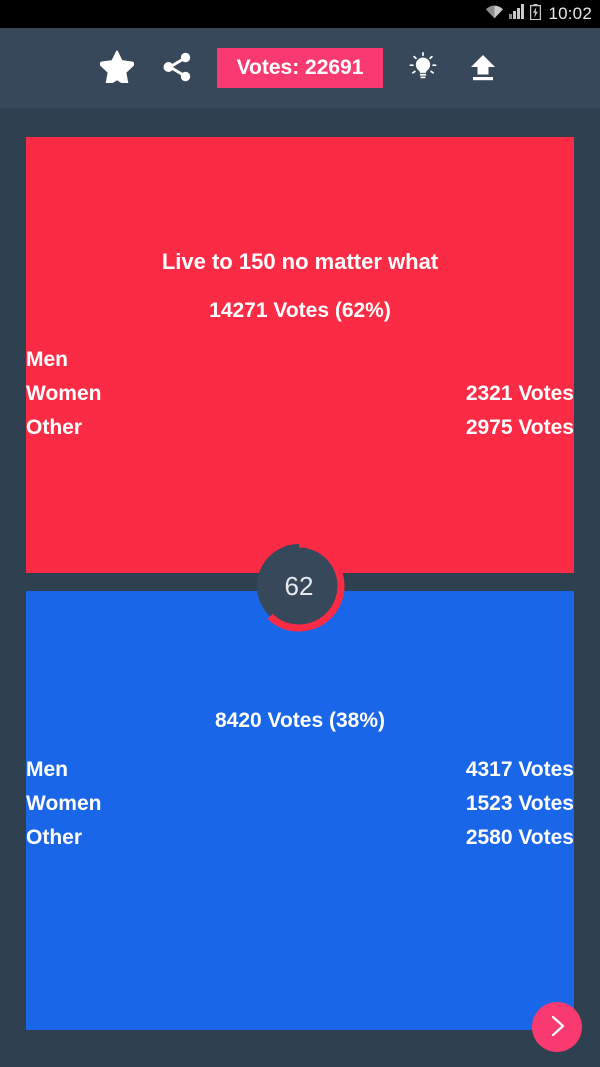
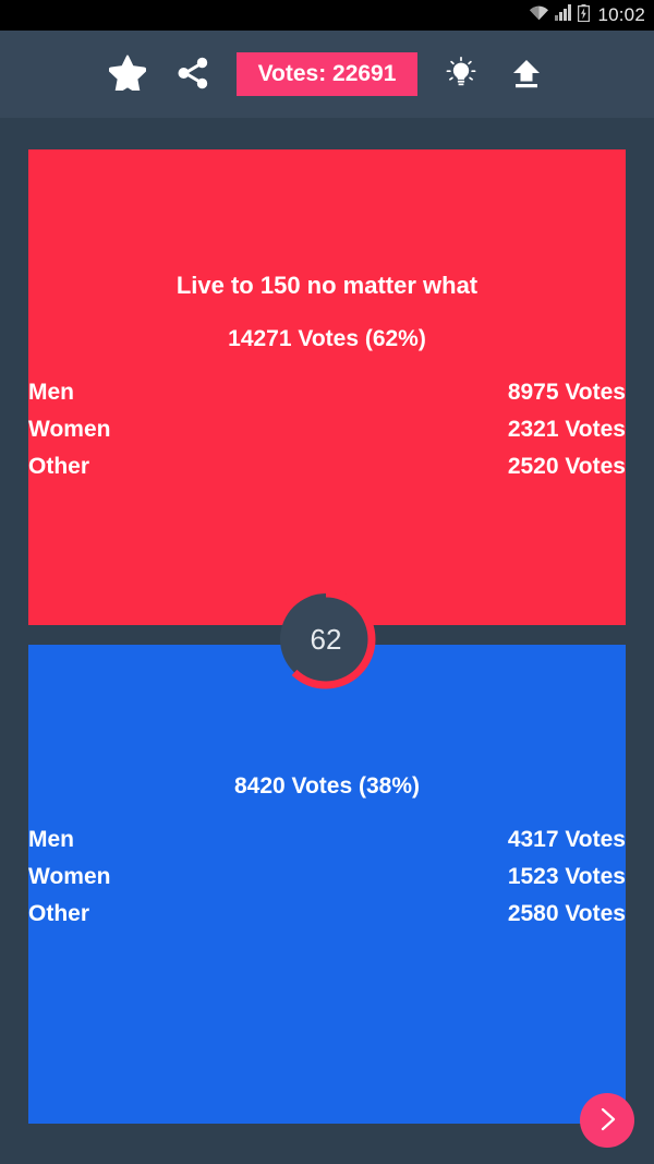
  10:02
  Votes: 22691
  Live to 150 no matter what
  14271 Votes (62%)
  Men
+ 8975 Votes
  Women
  2321 Votes
  Other
- 2975 Votes
+ 2520 Votes
  8420 Votes (38%)
  Men
  4317 Votes
  Women
  1523 Votes
  Other
  2580 Votes
  62
